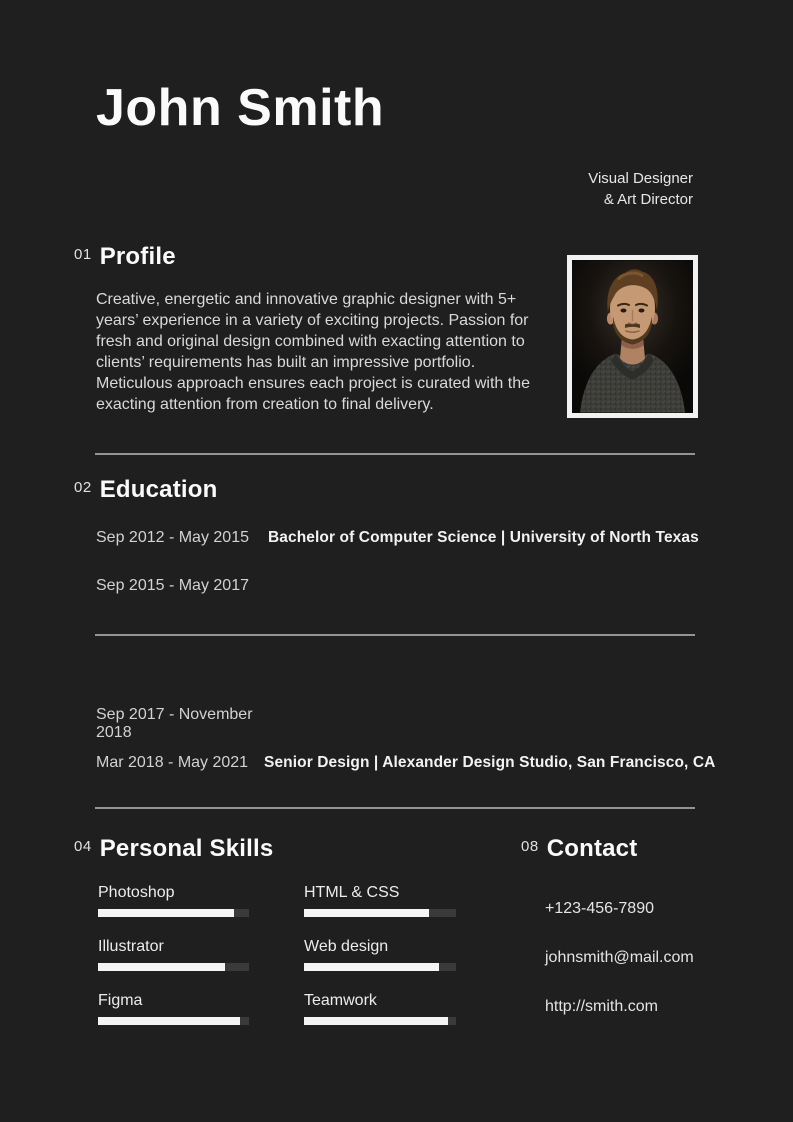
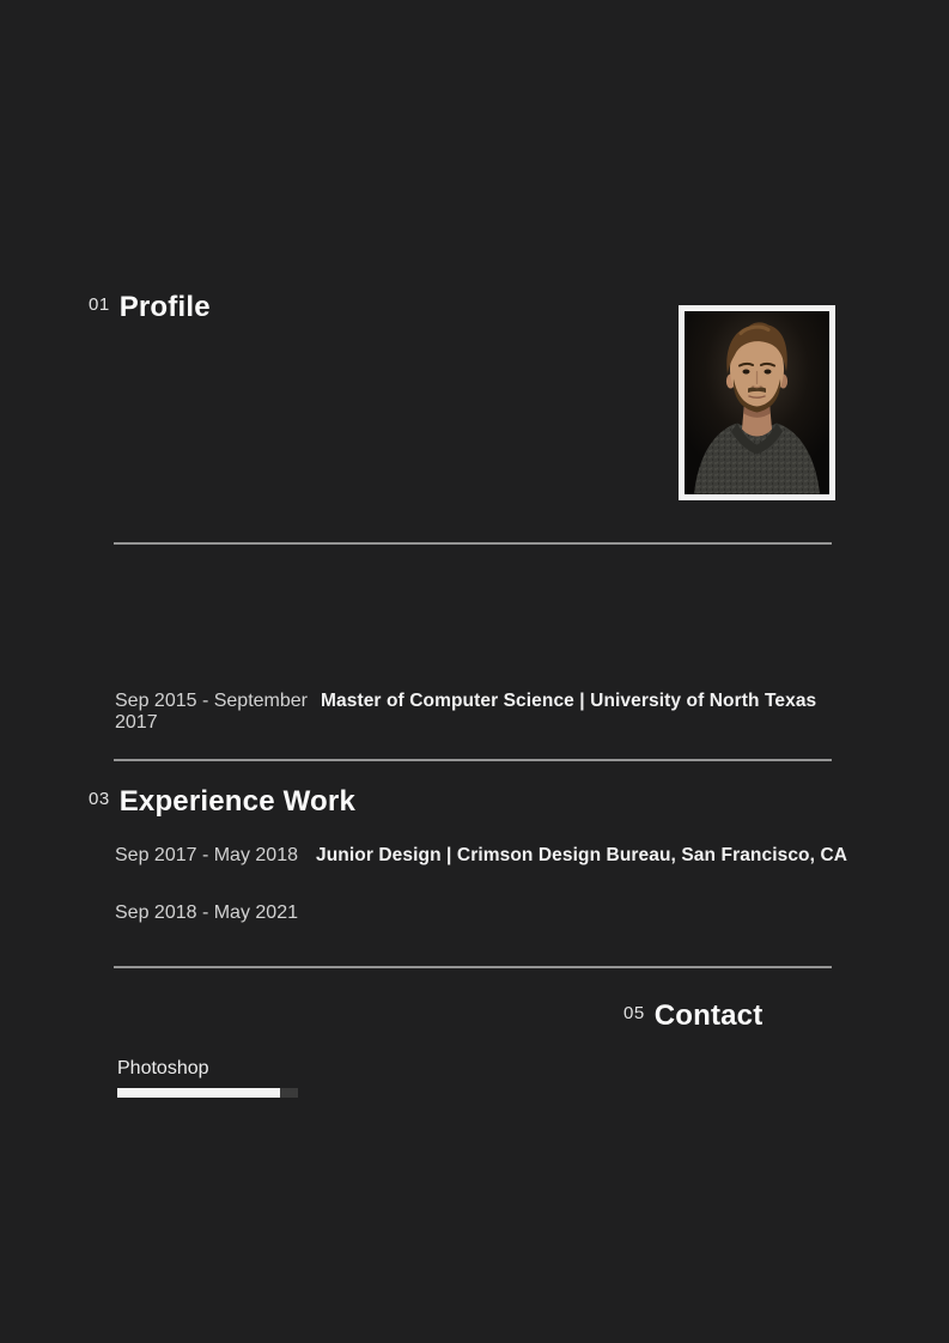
- John Smith
- Visual Designer
- & Art Director
  01
  Profile
- Creative, energetic and innovative graphic designer with 5+ years’ experience in a variety of exciting projects. Passion for fresh and original design combined with exacting attention to clients’ requirements has built an impressive portfolio. Meticulous approach ensures each project is curated with the exacting attention from creation to final delivery.
- 02
- Education
- Sep 2012 - May 2015
- Bachelor of Computer Science | University of North Texas
- Sep 2015 - May 2017
+ Sep 2015 - September 2017
+ Master of Computer Science | University of North Texas
+ 03
+ Experience Work
- Sep 2017 - November 2018
+ Sep 2017 - May 2018
+ Junior Design | Crimson Design Bureau, San Francisco, CA
- Mar 2018 - May 2021
+ Sep 2018 - May 2021
- Senior Design | Alexander Design Studio, San Francisco, CA
- 04
- Personal Skills
  Photoshop
- HTML & CSS
- Illustrator
- Web design
- Figma
- Teamwork
- 08
+ 05
  Contact
- +123-456-7890
- johnsmith@mail.com
- http://smith.com
